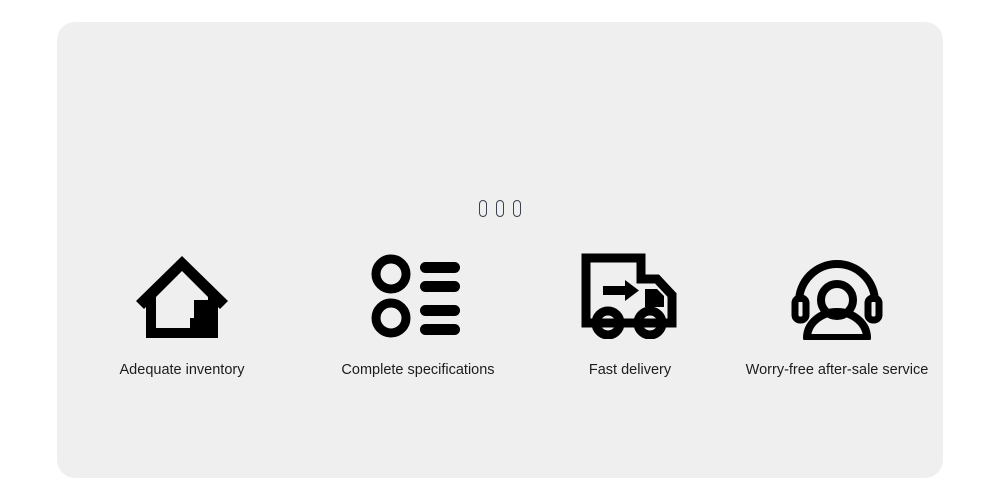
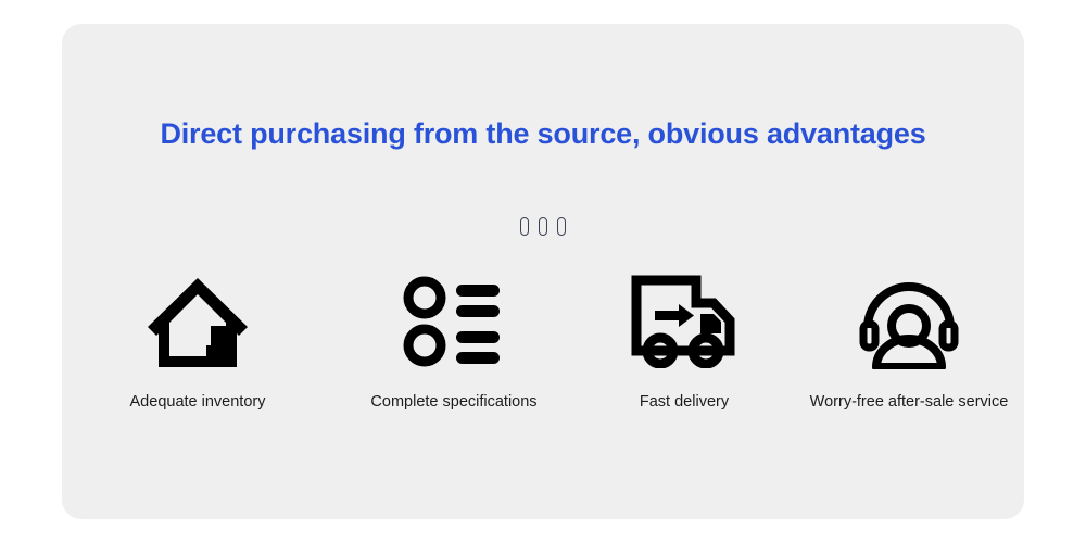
+ Direct purchasing from the source, obvious advantages
  Adequate inventory
  Complete specifications
  Fast delivery
  Worry-free after-sale service
